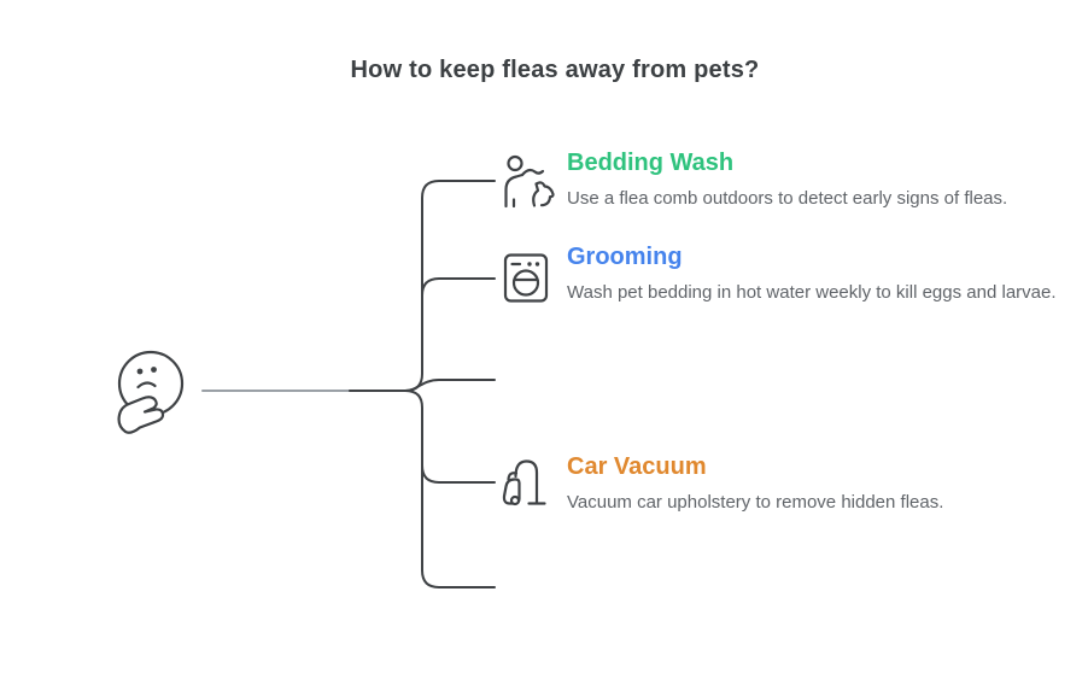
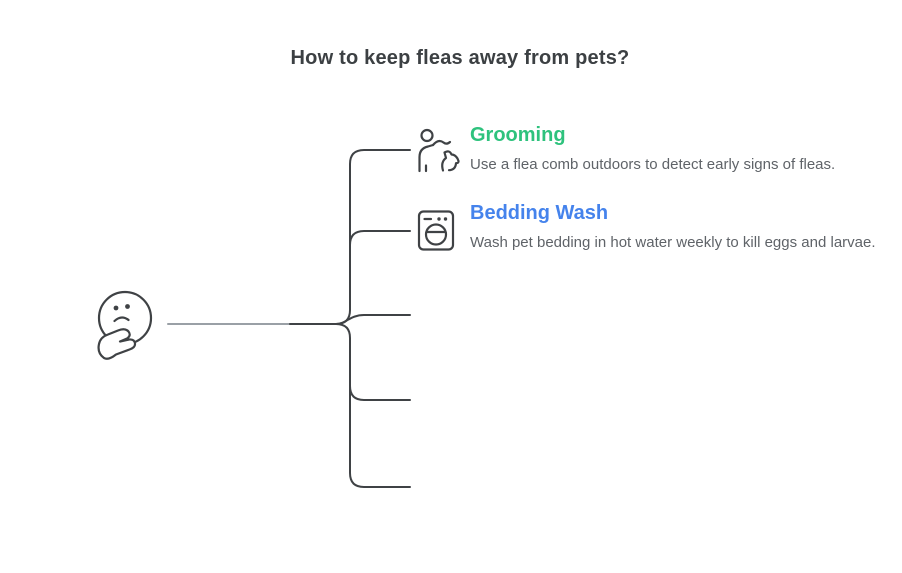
  How to keep fleas away from pets?
- Bedding Wash
+ Grooming
  Use a flea comb outdoors to detect early signs of fleas.
- Grooming
+ Bedding Wash
  Wash pet bedding in hot water weekly to kill eggs and larvae.
- Car Vacuum
- Vacuum car upholstery to remove hidden fleas.
